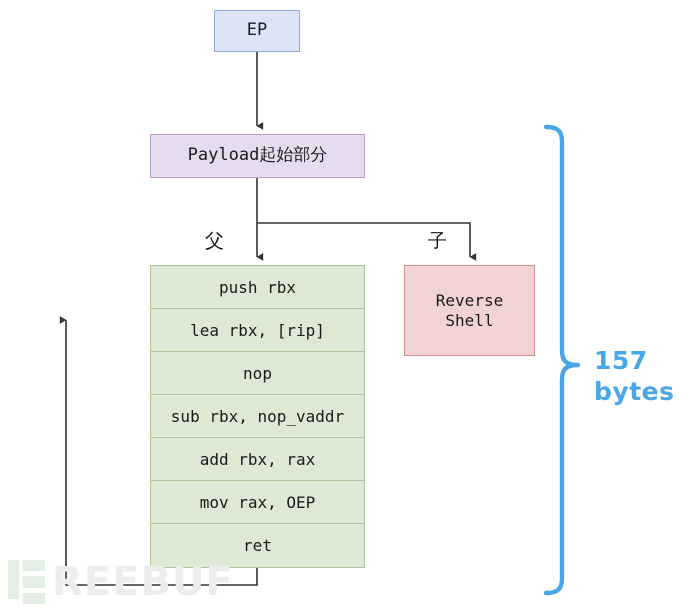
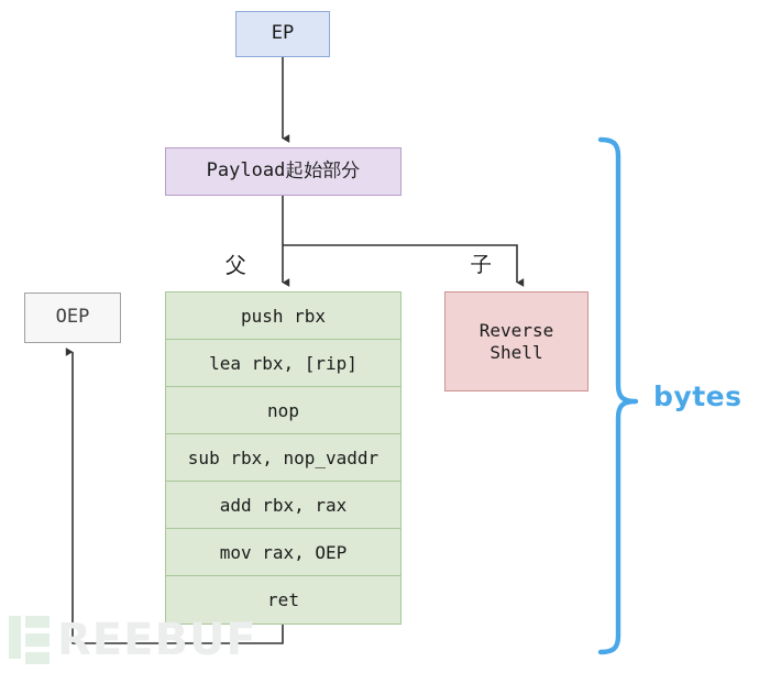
  EP
  Payload起始部分
+ OEP
  Reverse
  Shell
  push rbx
  lea rbx, [rip]
  nop
  sub rbx, nop_vaddr
  add rbx, rax
  mov rax, OEP
  ret
  父
  子
- 157
  bytes
  REEBUF
